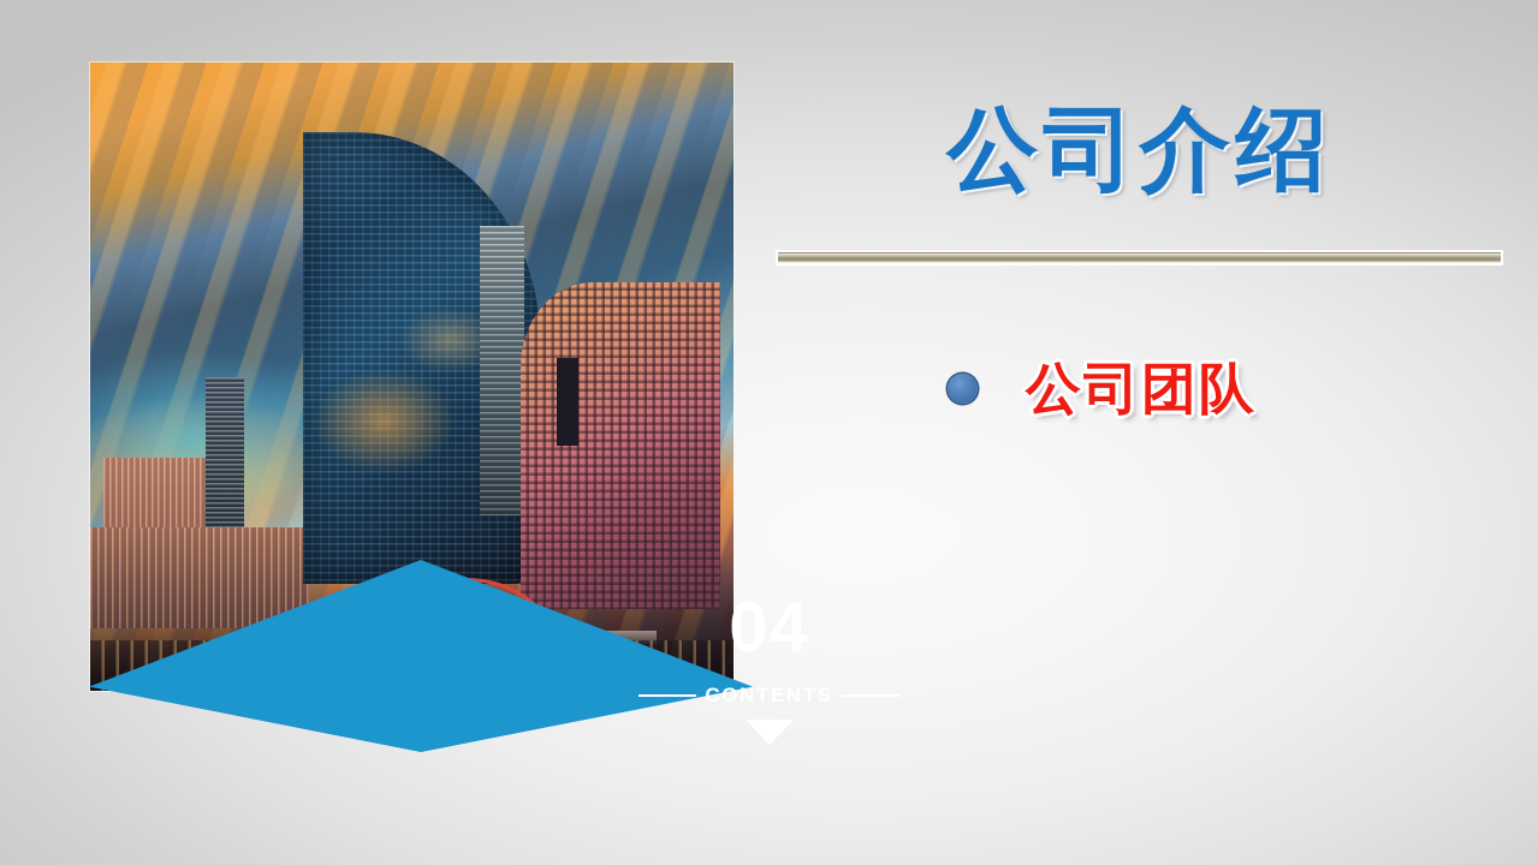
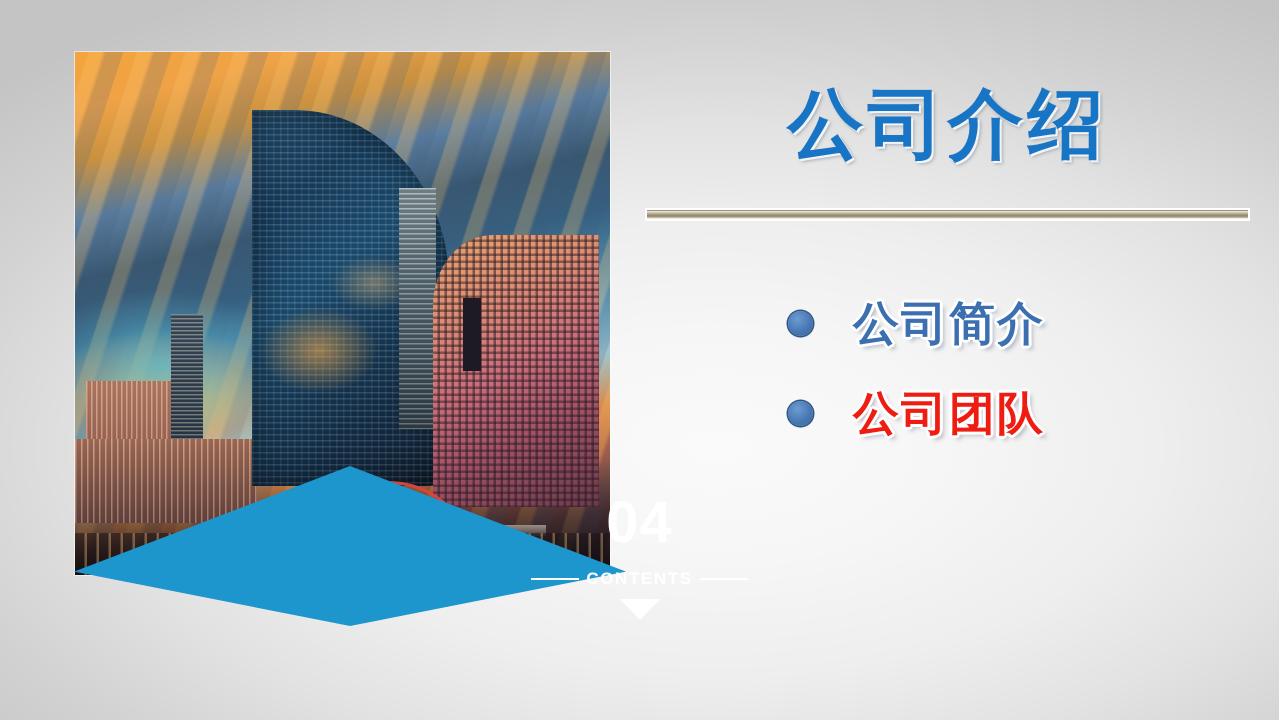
  04
  CONTENTS
  公司介绍
+ 公司简介
  公司团队
